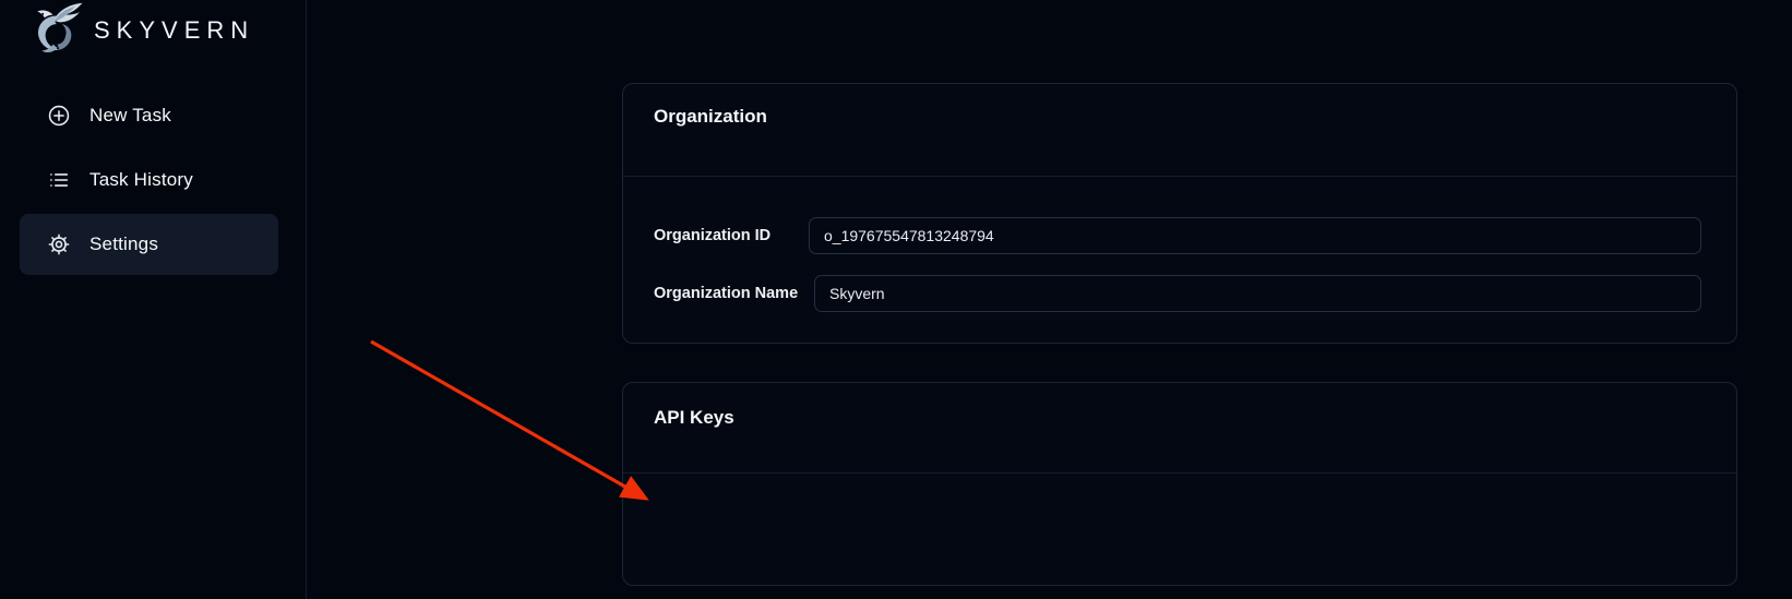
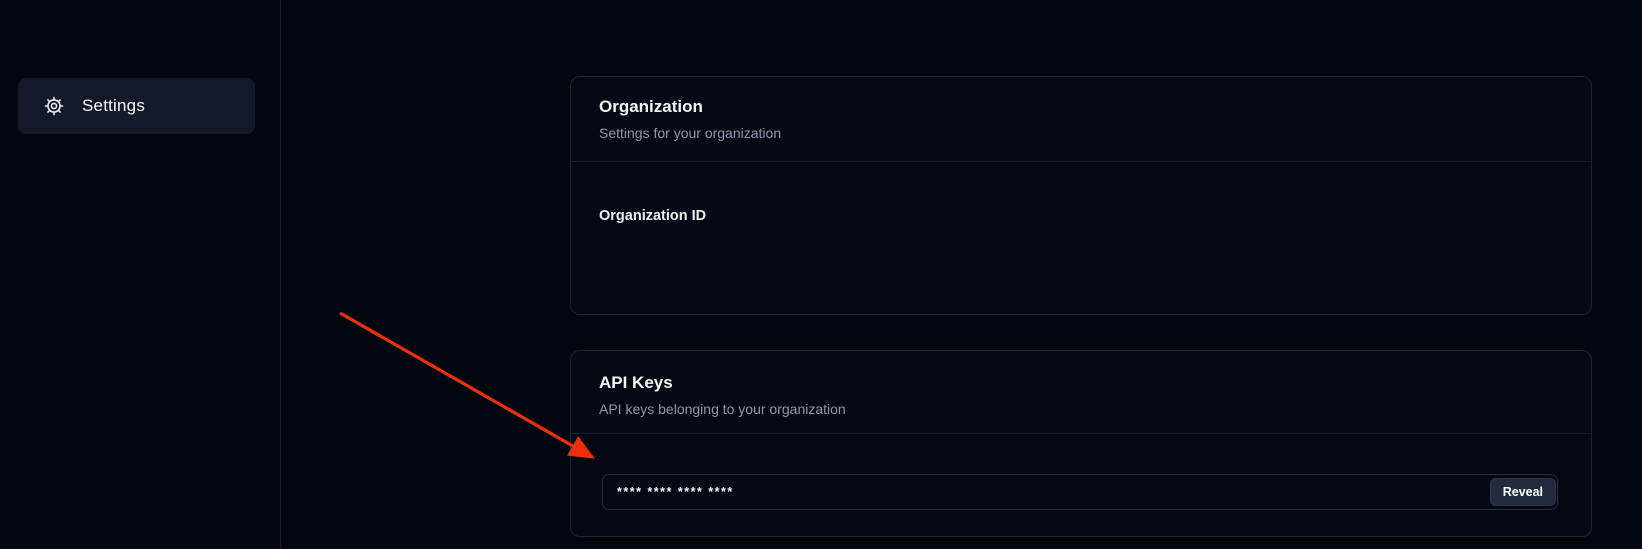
- SKYVERN
- New Task
- Task History
  Settings
  Organization
+ Settings for your organization
  Organization ID
- o_197675547813248794
- Organization Name
- Skyvern
  API Keys
+ API keys belonging to your organization
+ **** **** **** ****
+ Reveal
